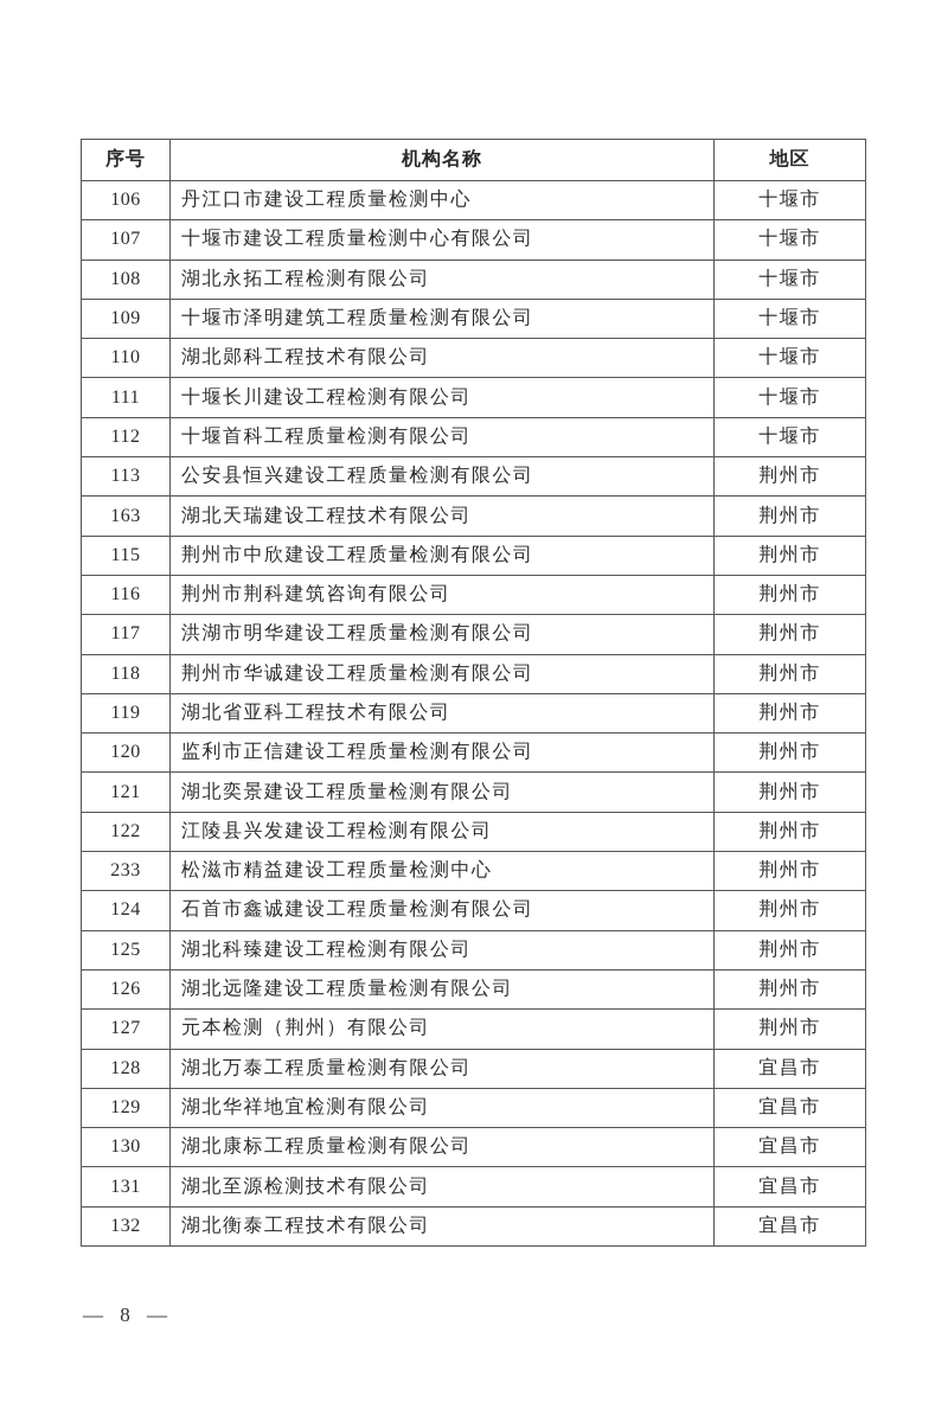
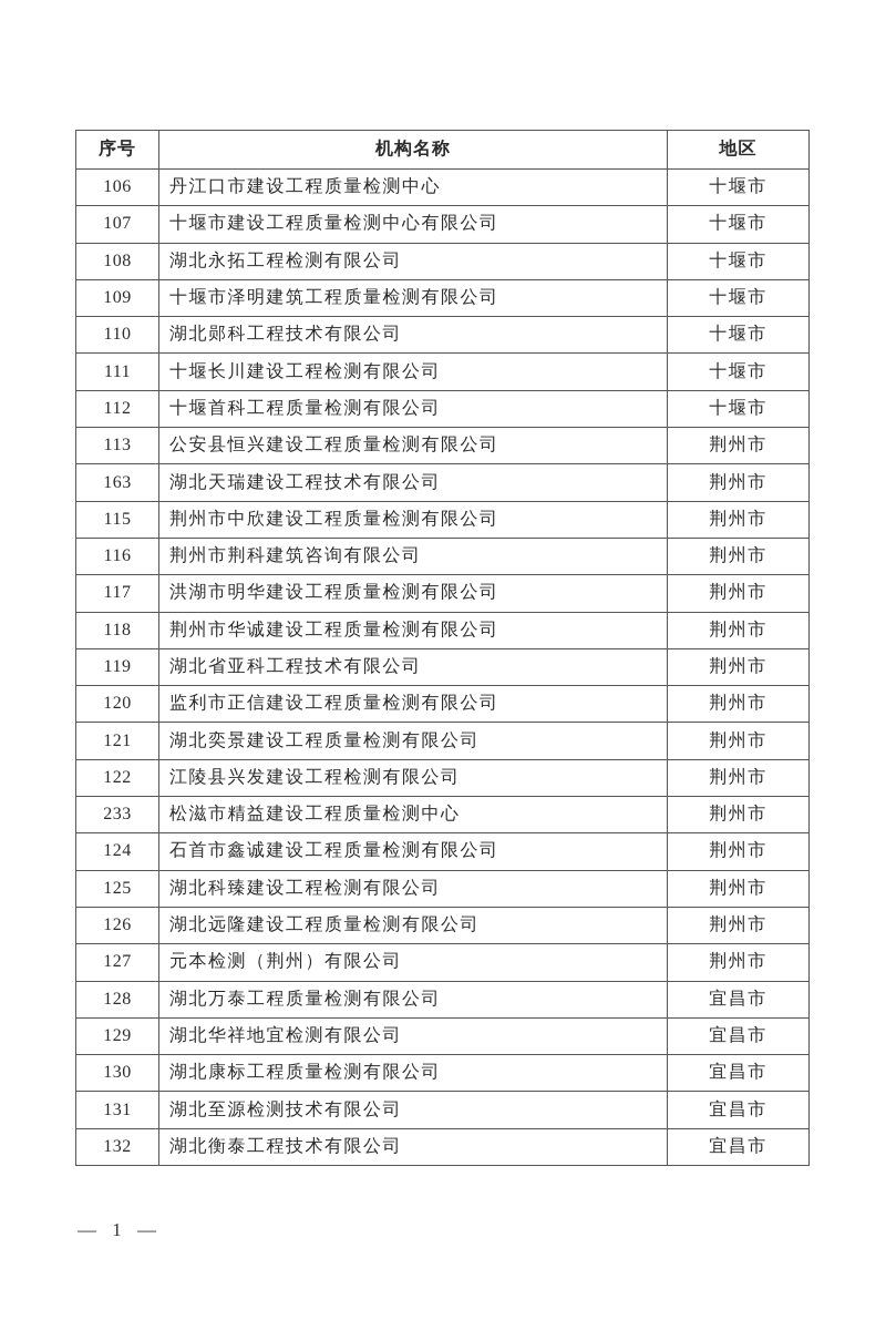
  序号	机构名称	地区
  106	丹江口市建设工程质量检测中心	十堰市
  107	十堰市建设工程质量检测中心有限公司	十堰市
  108	湖北永拓工程检测有限公司	十堰市
  109	十堰市泽明建筑工程质量检测有限公司	十堰市
  110	湖北郧科工程技术有限公司	十堰市
  111	十堰长川建设工程检测有限公司	十堰市
  112	十堰首科工程质量检测有限公司	十堰市
  113	公安县恒兴建设工程质量检测有限公司	荆州市
  163	湖北天瑞建设工程技术有限公司	荆州市
  115	荆州市中欣建设工程质量检测有限公司	荆州市
  116	荆州市荆科建筑咨询有限公司	荆州市
  117	洪湖市明华建设工程质量检测有限公司	荆州市
  118	荆州市华诚建设工程质量检测有限公司	荆州市
  119	湖北省亚科工程技术有限公司	荆州市
  120	监利市正信建设工程质量检测有限公司	荆州市
  121	湖北奕景建设工程质量检测有限公司	荆州市
  122	江陵县兴发建设工程检测有限公司	荆州市
  233	松滋市精益建设工程质量检测中心	荆州市
  124	石首市鑫诚建设工程质量检测有限公司	荆州市
  125	湖北科臻建设工程检测有限公司	荆州市
  126	湖北远隆建设工程质量检测有限公司	荆州市
  127	元本检测（荆州）有限公司	荆州市
  128	湖北万泰工程质量检测有限公司	宜昌市
  129	湖北华祥地宜检测有限公司	宜昌市
  130	湖北康标工程质量检测有限公司	宜昌市
  131	湖北至源检测技术有限公司	宜昌市
  132	湖北衡泰工程技术有限公司	宜昌市
- — 8 —
+ — 1 —
